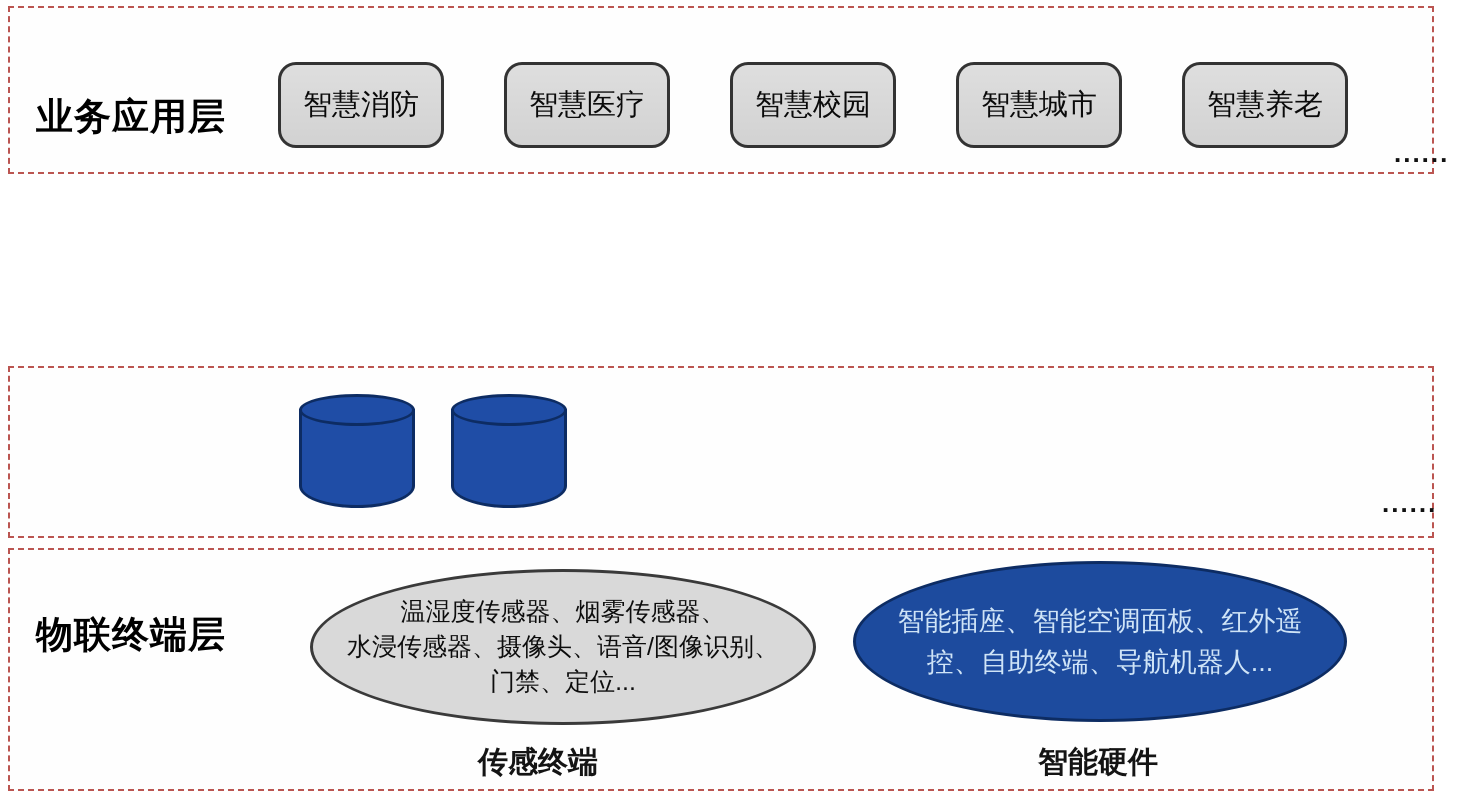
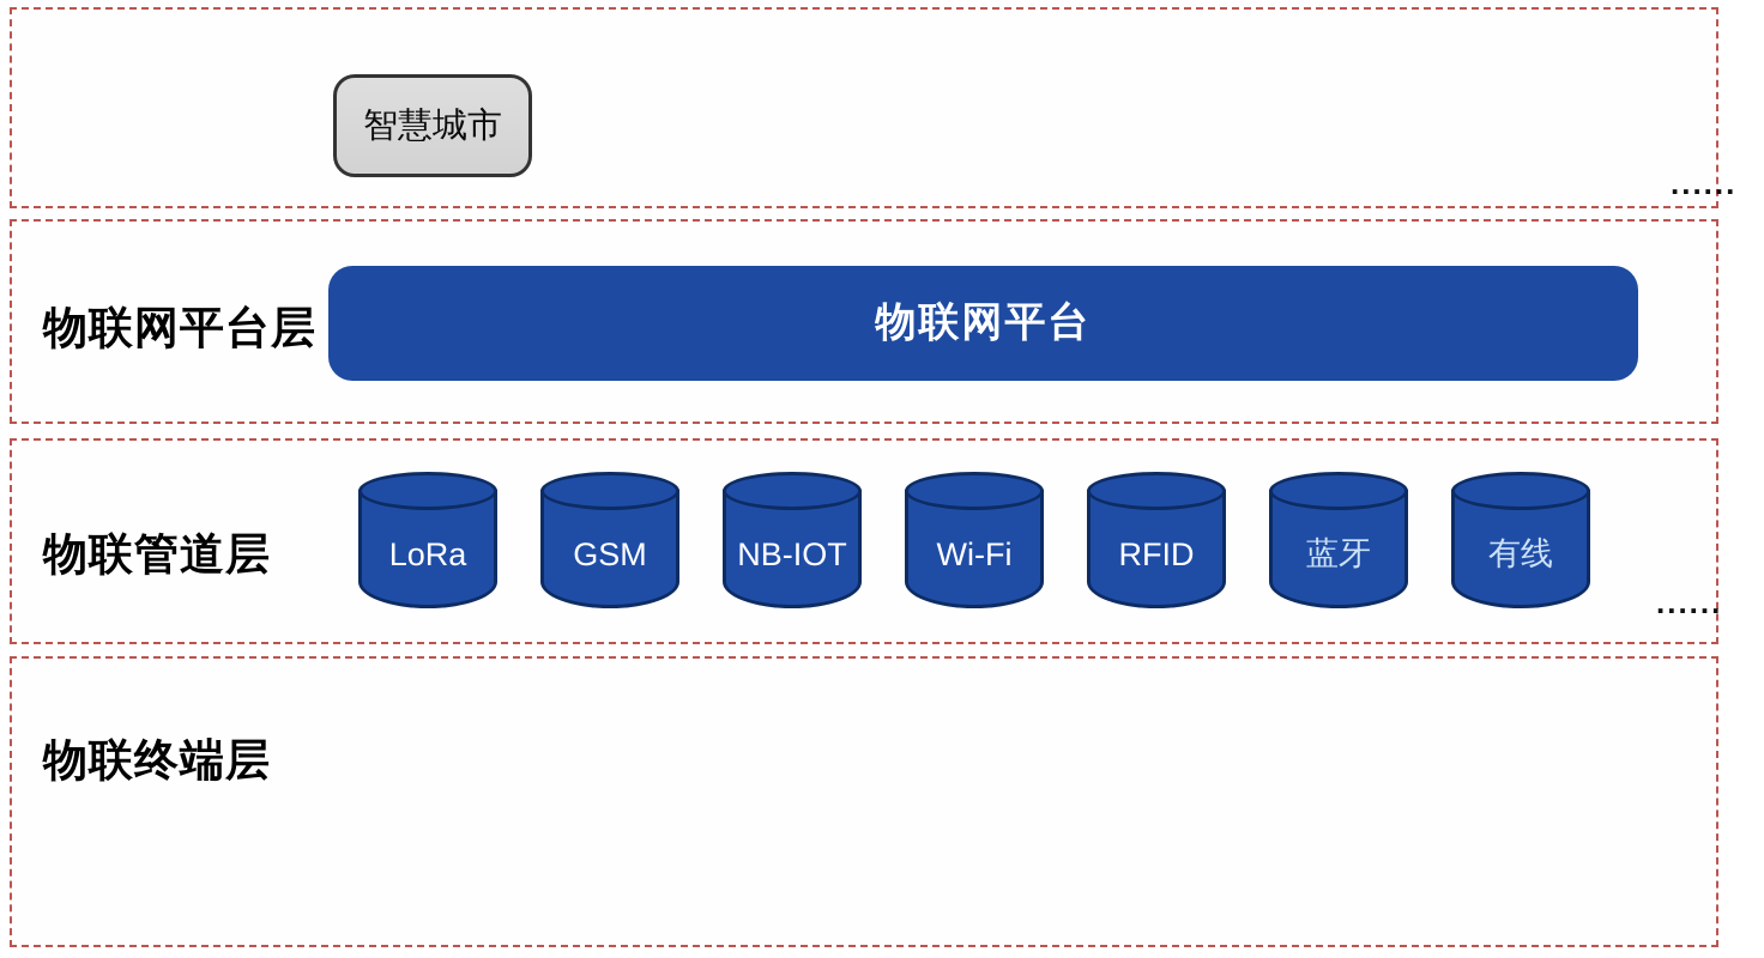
- 业务应用层
- 智慧消防
- 智慧医疗
- 智慧校园
  智慧城市
- 智慧养老
  ......
+ 物联网平台层
+ 物联网平台
+ 物联管道层
+ LoRa
+ GSM
+ NB-IOT
+ Wi-Fi
+ RFID
+ 蓝牙
+ 有线
  ......
  物联终端层
- 温湿度传感器、烟雾传感器、
- 水浸传感器、摄像头、语音/图像识别、
- 门禁、定位...
- 智能插座、智能空调面板、红外遥
- 控、自助终端、导航机器人...
- 传感终端
- 智能硬件
